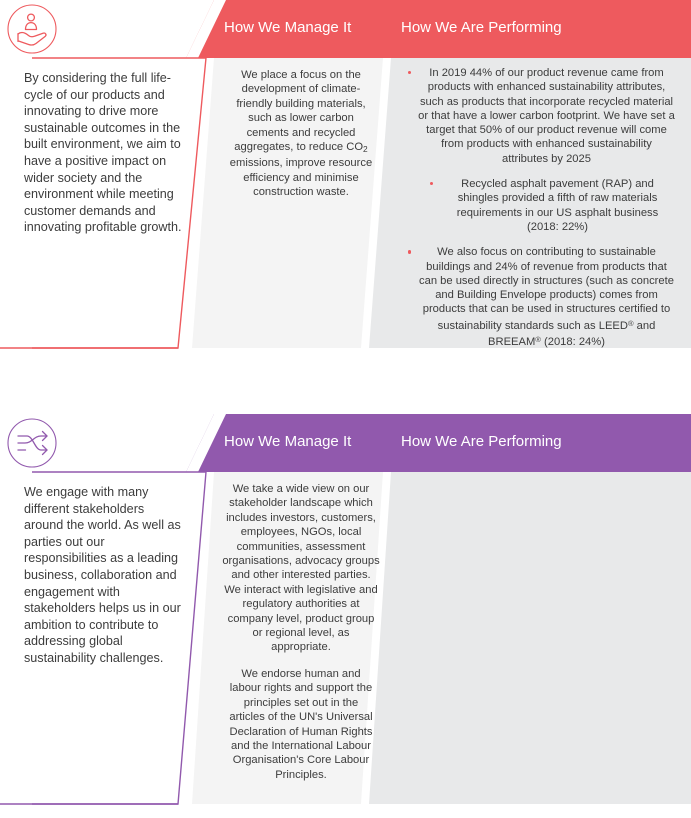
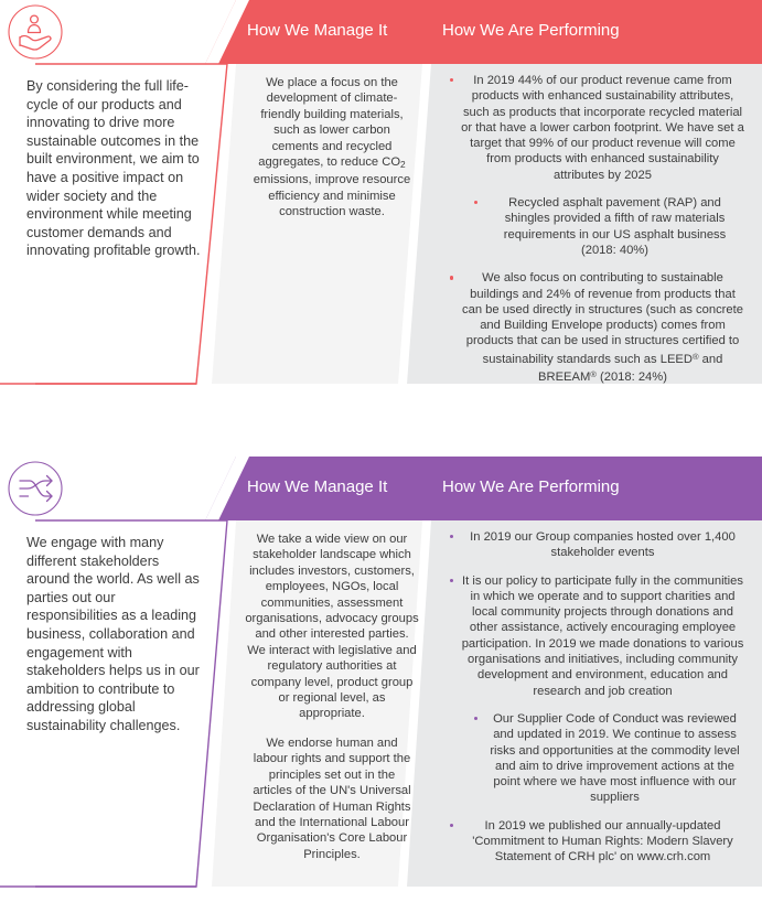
  How We Manage It
  How We Are Performing
  By considering the full life-cycle of our products and innovating to drive more sustainable outcomes in the built environment, we aim to have a positive impact on wider society and the environment while meeting customer demands and innovating profitable growth.
  We place a focus on the development of climate-friendly building materials, such as lower carbon cements and recycled aggregates, to reduce CO2 emissions, improve resource efficiency and minimise construction waste.
- In 2019 44% of our product revenue came from products with enhanced sustainability attributes, such as products that incorporate recycled material or that have a lower carbon footprint. We have set a target that 50% of our product revenue will come from products with enhanced sustainability attributes by 2025
+ In 2019 44% of our product revenue came from products with enhanced sustainability attributes, such as products that incorporate recycled material or that have a lower carbon footprint. We have set a target that 99% of our product revenue will come from products with enhanced sustainability attributes by 2025
- Recycled asphalt pavement (RAP) and shingles provided a fifth of raw materials requirements in our US asphalt business (2018: 22%)
+ Recycled asphalt pavement (RAP) and shingles provided a fifth of raw materials requirements in our US asphalt business (2018: 40%)
  We also focus on contributing to sustainable buildings and 24% of revenue from products that can be used directly in structures (such as concrete and Building Envelope products) comes from products that can be used in structures certified to sustainability standards such as LEED® and BREEAM® (2018: 24%)
  How We Manage It
  How We Are Performing
  We engage with many different stakeholders around the world. As well as parties out our responsibilities as a leading business, collaboration and engagement with stakeholders helps us in our ambition to contribute to addressing global sustainability challenges.
  We take a wide view on our stakeholder landscape which includes investors, customers, employees, NGOs, local communities, assessment organisations, advocacy groups and other interested parties. We interact with legislative and regulatory authorities at company level, product group or regional level, as appropriate.
  We endorse human and labour rights and support the principles set out in the articles of the UN's Universal Declaration of Human Rights and the International Labour Organisation's Core Labour Principles.
+ In 2019 our Group companies hosted over 1,400 stakeholder events
+ It is our policy to participate fully in the communities in which we operate and to support charities and local community projects through donations and other assistance, actively encouraging employee participation. In 2019 we made donations to various organisations and initiatives, including community development and environment, education and research and job creation
+ Our Supplier Code of Conduct was reviewed and updated in 2019. We continue to assess risks and opportunities at the commodity level and aim to drive improvement actions at the point where we have most influence with our suppliers
+ In 2019 we published our annually-updated 'Commitment to Human Rights: Modern Slavery Statement of CRH plc' on www.crh.com
